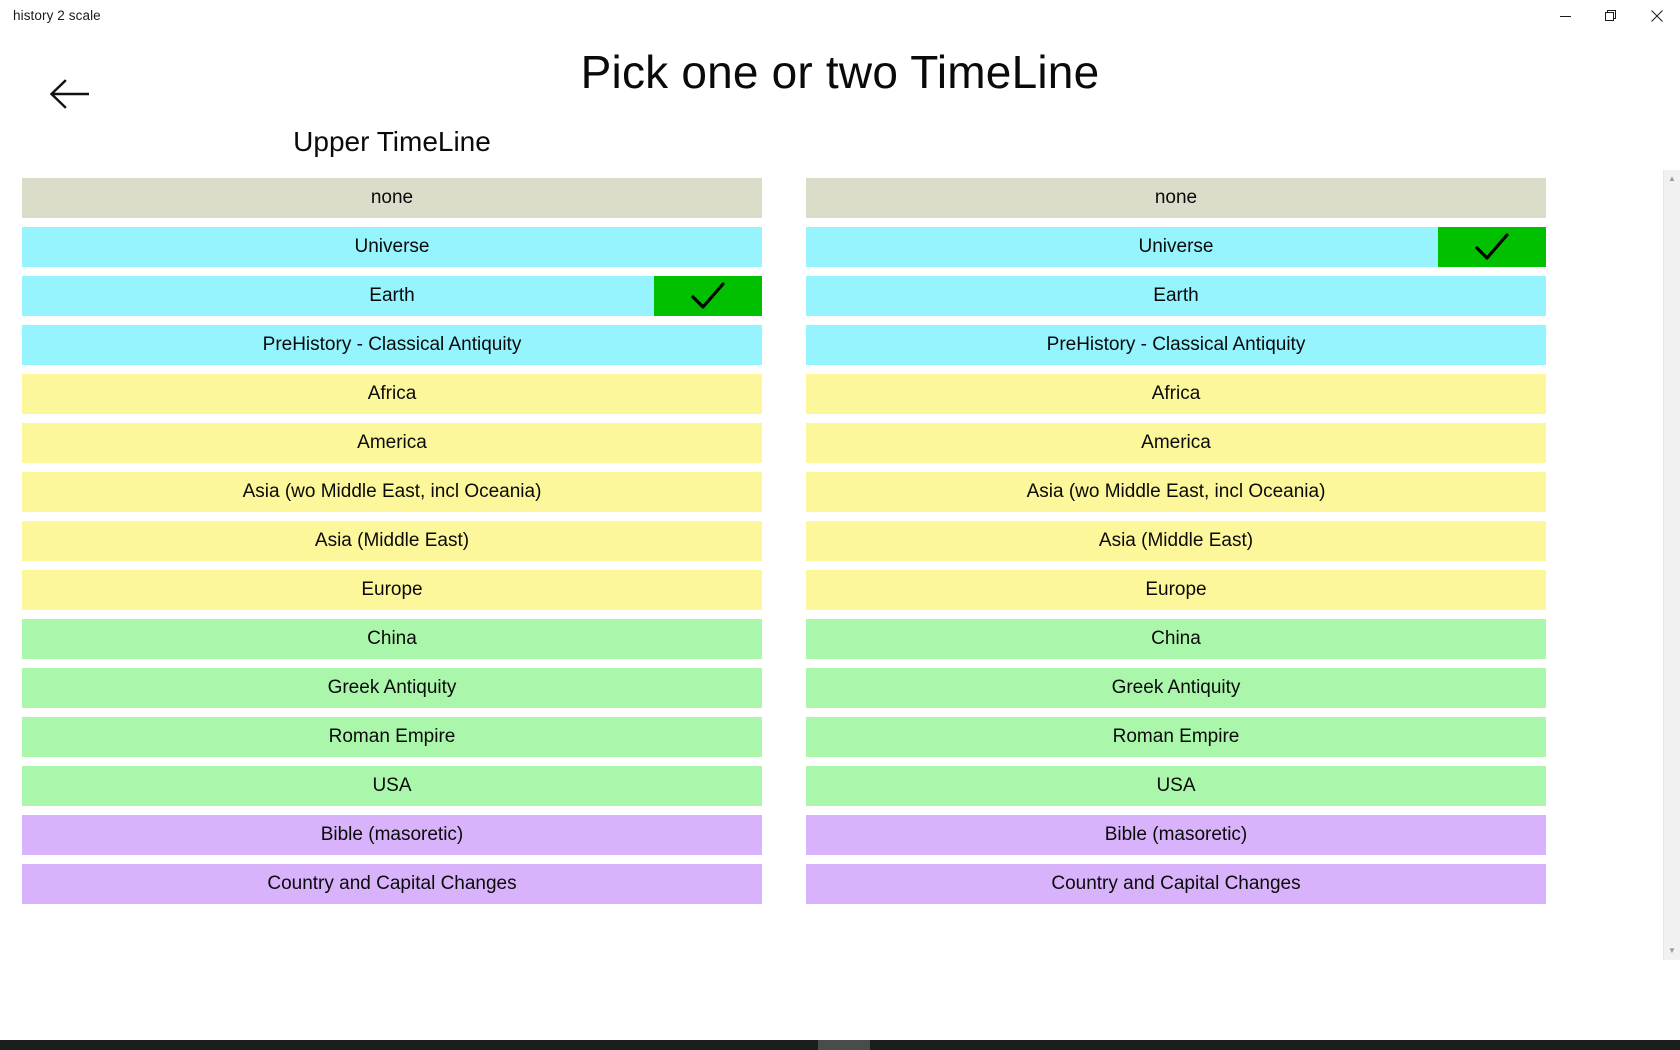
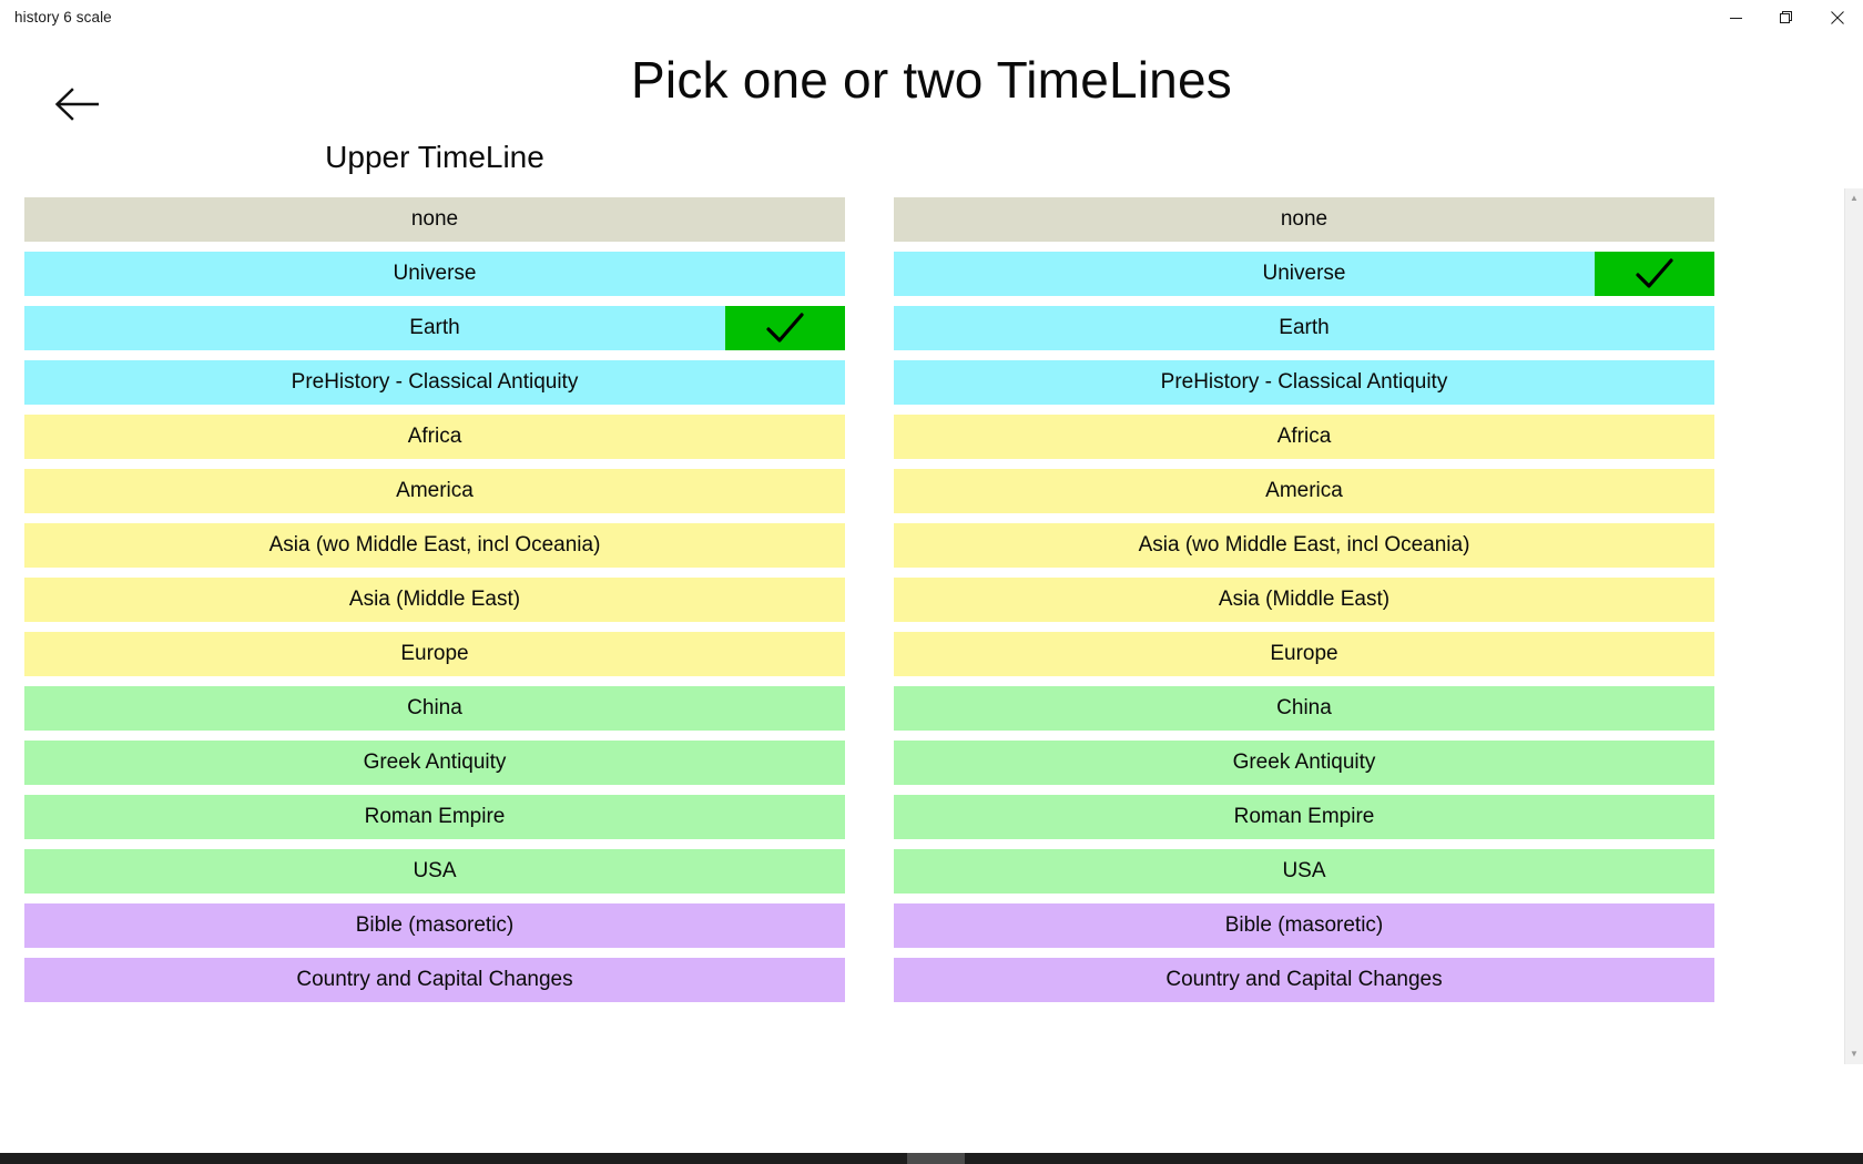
- history 2 scale
+ history 6 scale
- Pick one or two TimeLine
+ Pick one or two TimeLines
  Upper TimeLine
  none
  Universe
  Earth
  PreHistory - Classical Antiquity
  Africa
  America
  Asia (wo Middle East, incl Oceania)
  Asia (Middle East)
  Europe
  China
  Greek Antiquity
  Roman Empire
  USA
  Bible (masoretic)
  Country and Capital Changes
  none
  Universe
  Earth
  PreHistory - Classical Antiquity
  Africa
  America
  Asia (wo Middle East, incl Oceania)
  Asia (Middle East)
  Europe
  China
  Greek Antiquity
  Roman Empire
  USA
  Bible (masoretic)
  Country and Capital Changes
  ▲
  ▼
